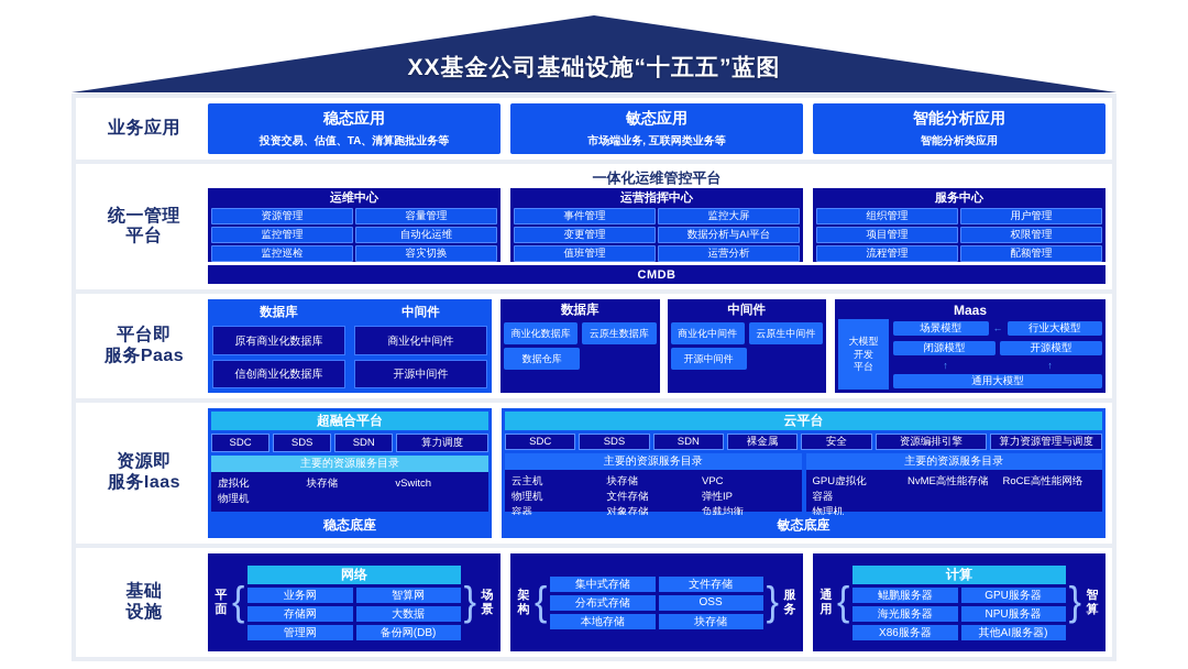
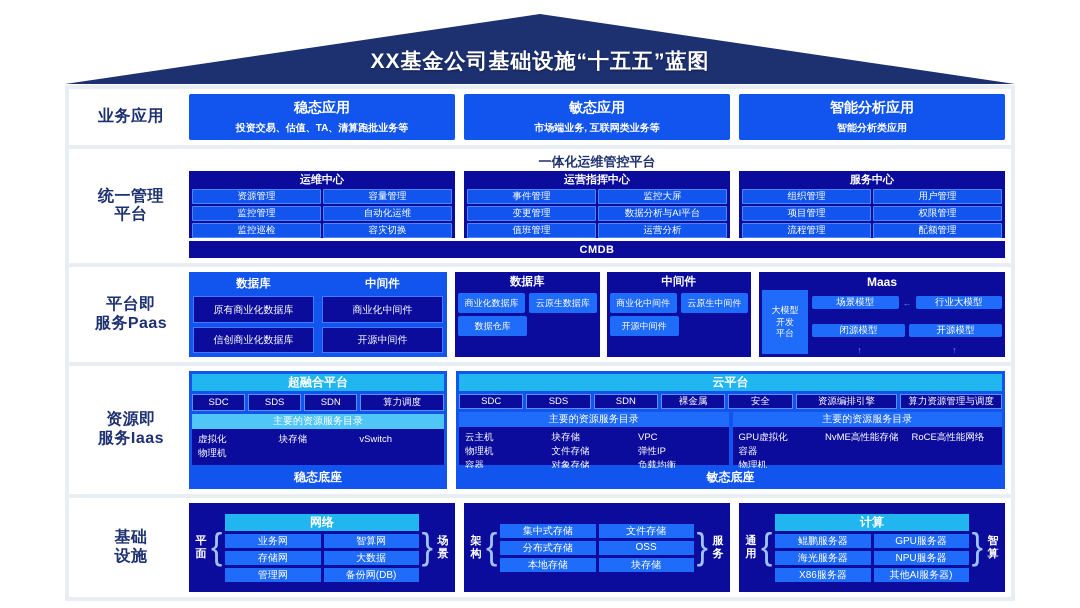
  XX基金公司基础设施“十五五”蓝图
  业务应用
  稳态应用
  投资交易、估值、TA、清算跑批业务等
  敏态应用
  市场端业务, 互联网类业务等
  智能分析应用
  智能分析类应用
  统一管理
  平台
  一体化运维管控平台
  运维中心
  资源管理
  容量管理
  监控管理
  自动化运维
  监控巡检
  容灾切换
  运营指挥中心
  事件管理
  监控大屏
  变更管理
  数据分析与AI平台
  值班管理
  运营分析
  服务中心
  组织管理
  用户管理
  项目管理
  权限管理
  流程管理
  配额管理
  CMDB
  平台即
  服务Paas
  数据库
  原有商业化数据库
  信创商业化数据库
  中间件
  商业化中间件
  开源中间件
  数据库
  商业化数据库
  云原生数据库
  数据仓库
  中间件
  商业化中间件
  云原生中间件
  开源中间件
  Maas
  大模型
  开发
  平台
  场景模型
  ←
  行业大模型
  闭源模型
  开源模型
  ↑
  ↑
- 通用大模型
  资源即
  服务Iaas
  超融合平台
  SDC
  SDS
  SDN
  算力调度
  主要的资源服务目录
  虚拟化
  物理机
  块存储
  vSwitch
  稳态底座
  云平台
  SDC
  SDS
  SDN
  裸金属
  安全
  资源编排引擎
  算力资源管理与调度
  主要的资源服务目录
  云主机
  物理机
  容器
  块存储
  文件存储
  对象存储
  VPC
  弹性IP
  负载均衡
  主要的资源服务目录
  GPU虚拟化
  容器
  物理机
  NvME高性能存储
  RoCE高性能网络
  敏态底座
  基础
  设施
  平
  面
  {
  网络
  业务网
  智算网
  存储网
  大数据
  管理网
  备份网(DB)
  }
  场
  景
  架
  构
  {
  集中式存储
  文件存储
  分布式存储
  OSS
  本地存储
  块存储
  }
  服
  务
  通
  用
  {
  计算
  鲲鹏服务器
  GPU服务器
  海光服务器
  NPU服务器
  X86服务器
  其他AI服务器)
  }
  智
  算
